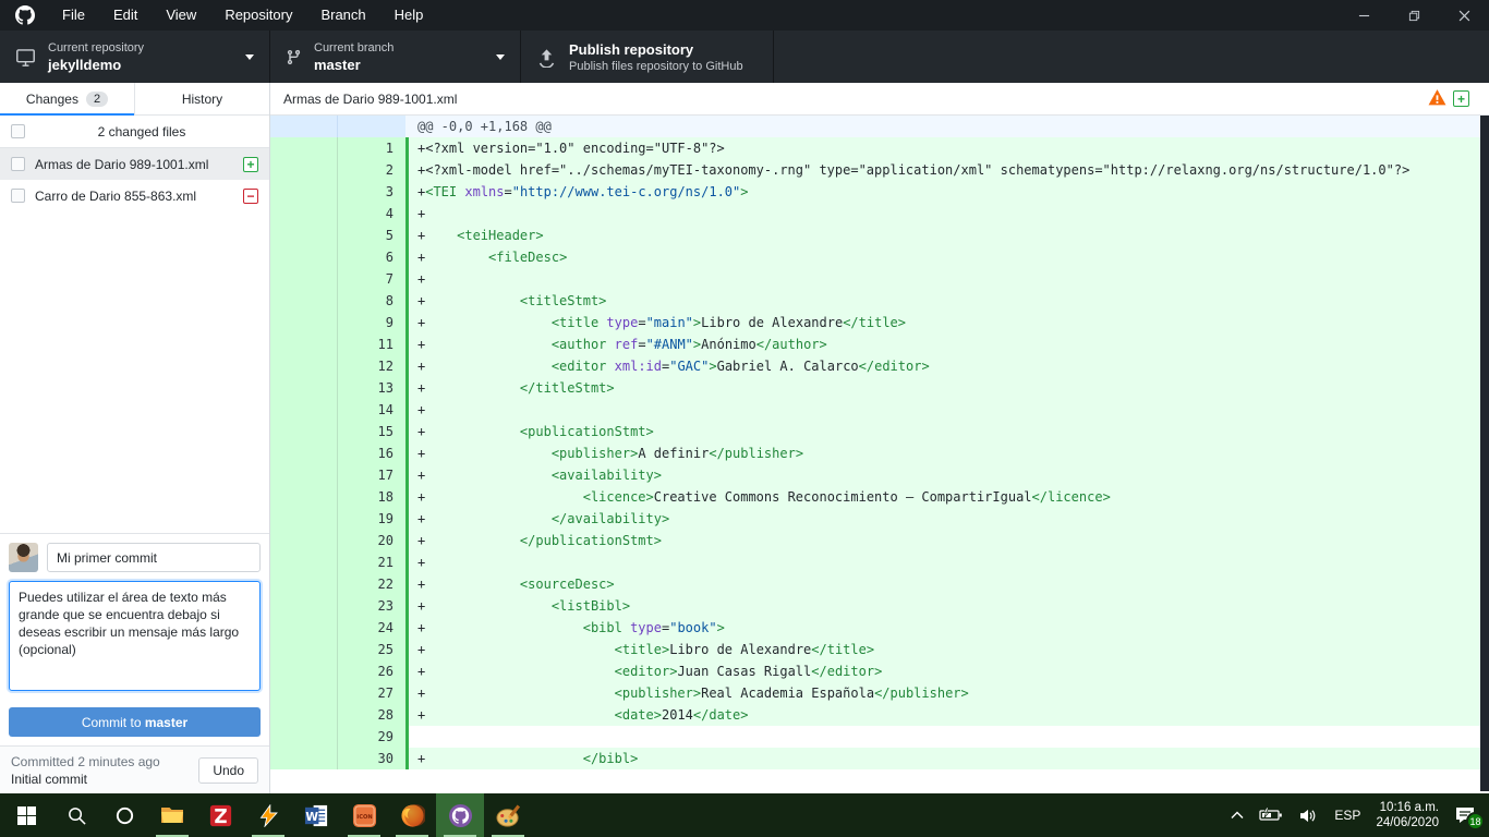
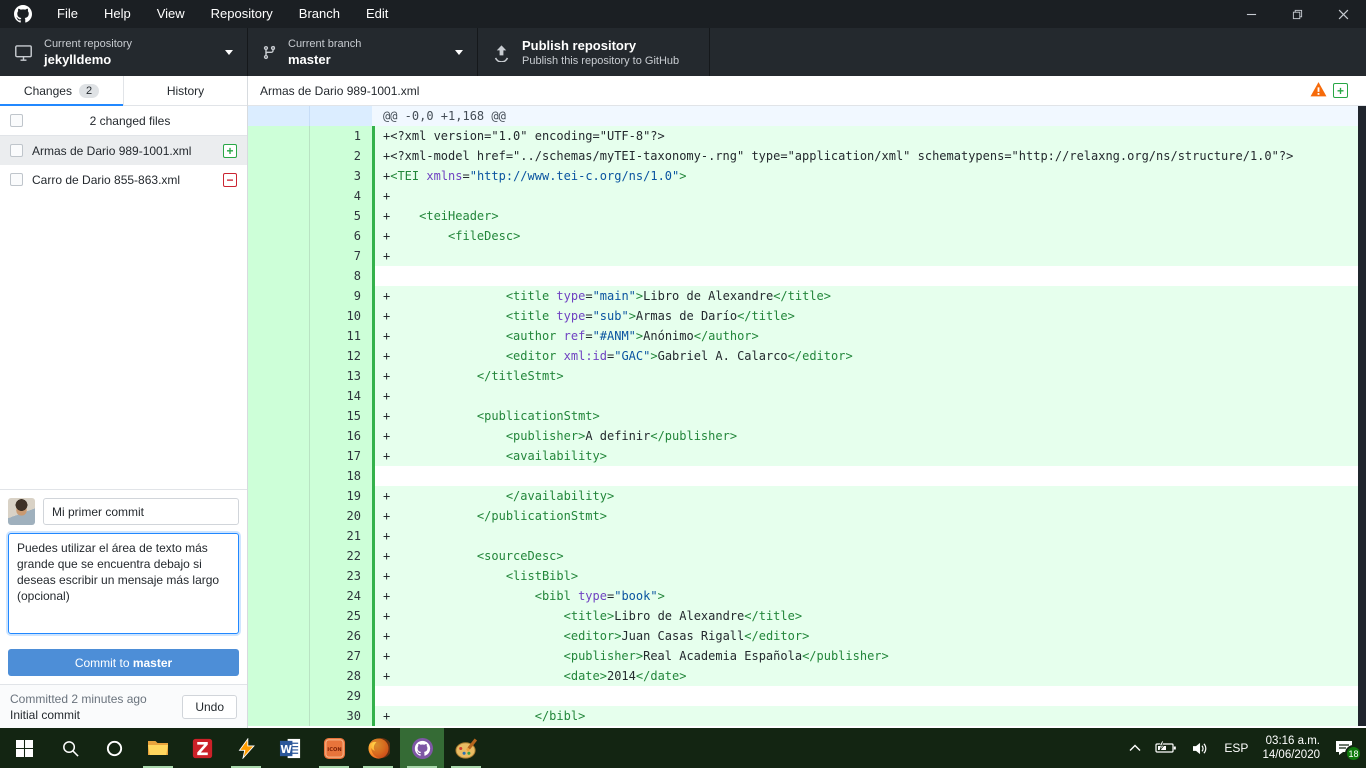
  File
- Edit
+ Help
  View
  Repository
  Branch
- Help
+ Edit
  Current repository
  jekylldemo
  Current branch
  master
  Publish repository
- Publish files repository to GitHub
+ Publish this repository to GitHub
  Changes
  2
  History
  2 changed files
  Armas de Dario 989-1001.xml
  +
  Carro de Dario 855-863.xml
  −
  Mi primer commit
  Committed 2 minutes ago
  Initial commit
  Undo
  Armas de Dario 989-1001.xml
  +
  @@ -0,0 +1,168 @@
  1
  +<?xml version="1.0" encoding="UTF-8"?>
  2
  +<?xml-model href="../schemas/myTEI-taxonomy-.rng" type="application/xml" schematypens="http://relaxng.org/ns/structure/1.0"?>
  3
  +<TEI xmlns="http://www.tei-c.org/ns/1.0">
  4
  +
  5
  + <teiHeader>
  6
  + <fileDesc>
  7
  +
  8
- + <titleStmt>
  9
  + <title type="main">Libro de Alexandre</title>
+ 10
+ + <title type="sub">Armas de Darío</title>
  11
  + <author ref="#ANM">Anónimo</author>
  12
  + <editor xml:id="GAC">Gabriel A. Calarco</editor>
  13
  + </titleStmt>
  14
  +
  15
  + <publicationStmt>
  16
  + <publisher>A definir</publisher>
  17
  + <availability>
  18
- + <licence>Creative Commons Reconocimiento – CompartirIgual</licence>
  19
  + </availability>
  20
  + </publicationStmt>
  21
  +
  22
  + <sourceDesc>
  23
  + <listBibl>
  24
  + <bibl type="book">
  25
  + <title>Libro de Alexandre</title>
  26
  + <editor>Juan Casas Rigall</editor>
  27
  + <publisher>Real Academia Española</publisher>
  28
  + <date>2014</date>
  29
  30
  + </bibl>
  W
  ESP
- 10:16 a.m.
+ 03:16 a.m.
- 24/06/2020
+ 14/06/2020
  18
